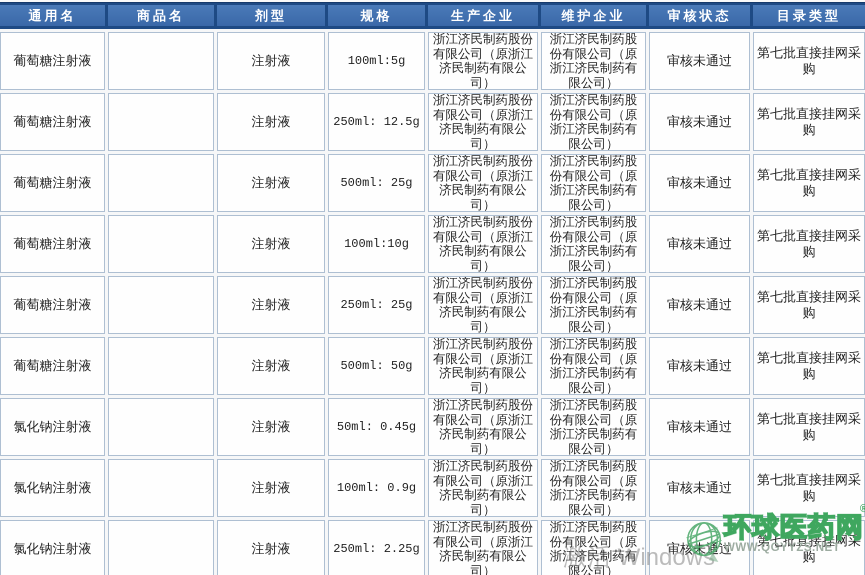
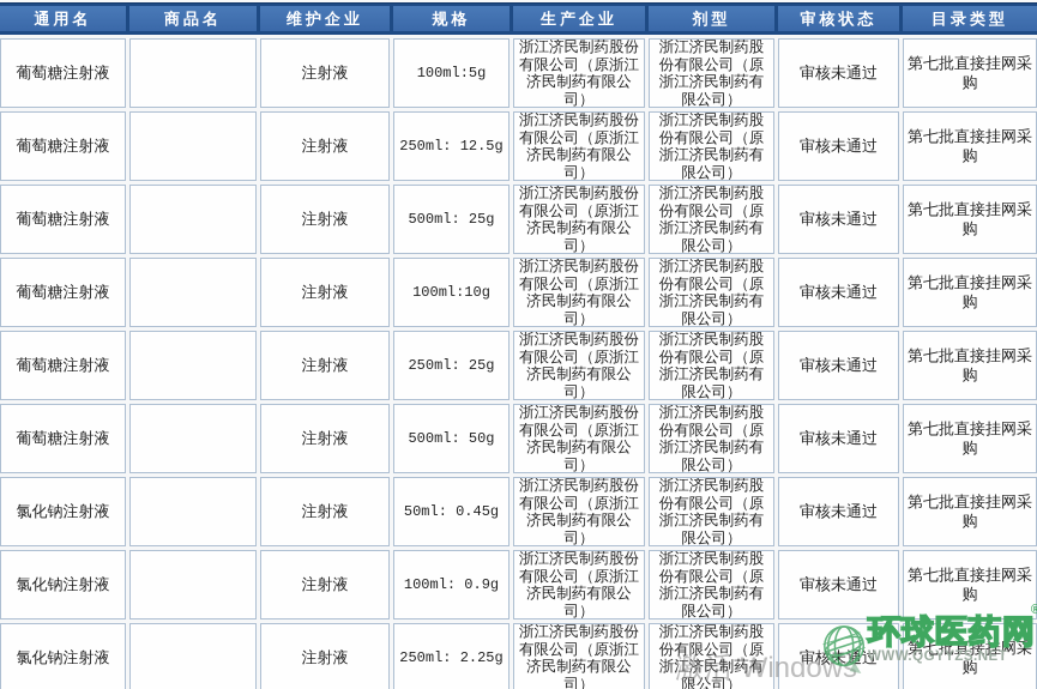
  通用名
  商品名
- 剂型
+ 维护企业
  规格
  生产企业
- 维护企业
+ 剂型
  审核状态
  目录类型
  葡萄糖注射液
  注射液
  100ml:5g
  浙江济民制药股份有限公司（原浙江济民制药有限公司）
  浙江济民制药股份有限公司（原浙江济民制药有限公司）
  审核未通过
  第七批直接挂网采购
  葡萄糖注射液
  注射液
  250ml: 12.5g
  浙江济民制药股份有限公司（原浙江济民制药有限公司）
  浙江济民制药股份有限公司（原浙江济民制药有限公司）
  审核未通过
  第七批直接挂网采购
  葡萄糖注射液
  注射液
  500ml: 25g
  浙江济民制药股份有限公司（原浙江济民制药有限公司）
  浙江济民制药股份有限公司（原浙江济民制药有限公司）
  审核未通过
  第七批直接挂网采购
  葡萄糖注射液
  注射液
  100ml:10g
  浙江济民制药股份有限公司（原浙江济民制药有限公司）
  浙江济民制药股份有限公司（原浙江济民制药有限公司）
  审核未通过
  第七批直接挂网采购
  葡萄糖注射液
  注射液
  250ml: 25g
  浙江济民制药股份有限公司（原浙江济民制药有限公司）
  浙江济民制药股份有限公司（原浙江济民制药有限公司）
  审核未通过
  第七批直接挂网采购
  葡萄糖注射液
  注射液
  500ml: 50g
  浙江济民制药股份有限公司（原浙江济民制药有限公司）
  浙江济民制药股份有限公司（原浙江济民制药有限公司）
  审核未通过
  第七批直接挂网采购
  氯化钠注射液
  注射液
  50ml: 0.45g
  浙江济民制药股份有限公司（原浙江济民制药有限公司）
  浙江济民制药股份有限公司（原浙江济民制药有限公司）
  审核未通过
  第七批直接挂网采购
  氯化钠注射液
  注射液
  100ml: 0.9g
  浙江济民制药股份有限公司（原浙江济民制药有限公司）
  浙江济民制药股份有限公司（原浙江济民制药有限公司）
  审核未通过
  第七批直接挂网采购
  氯化钠注射液
  注射液
  250ml: 2.25g
  浙江济民制药股份有限公司（原浙江济民制药有限公司）
  浙江济民制药股份有限公司（原浙江济民制药有限公司）
  审核未通过
  第七批直接挂网采购
  环球医药网
  ®
  WWW.QGYYZS.NET
  激活 Windows
